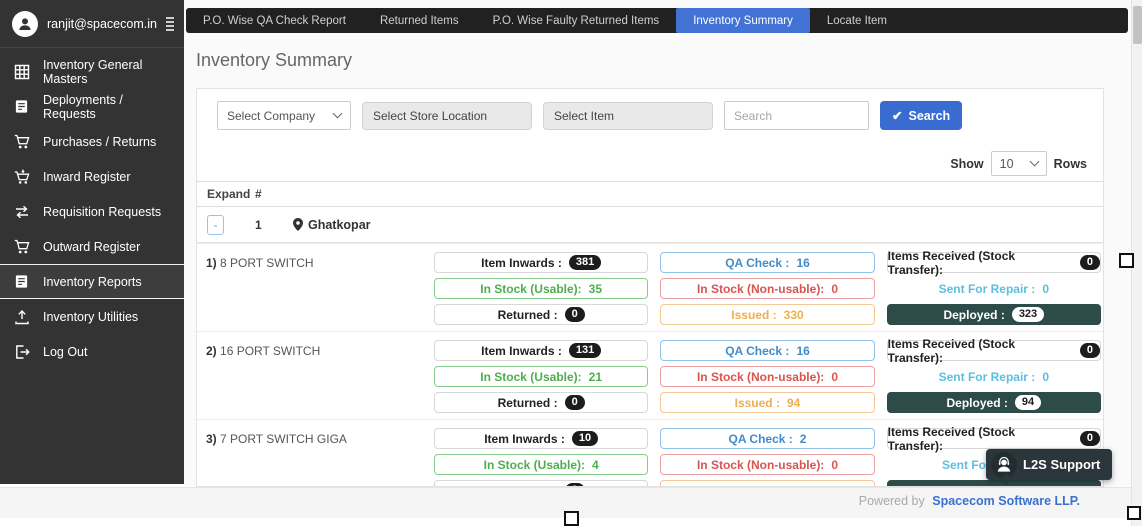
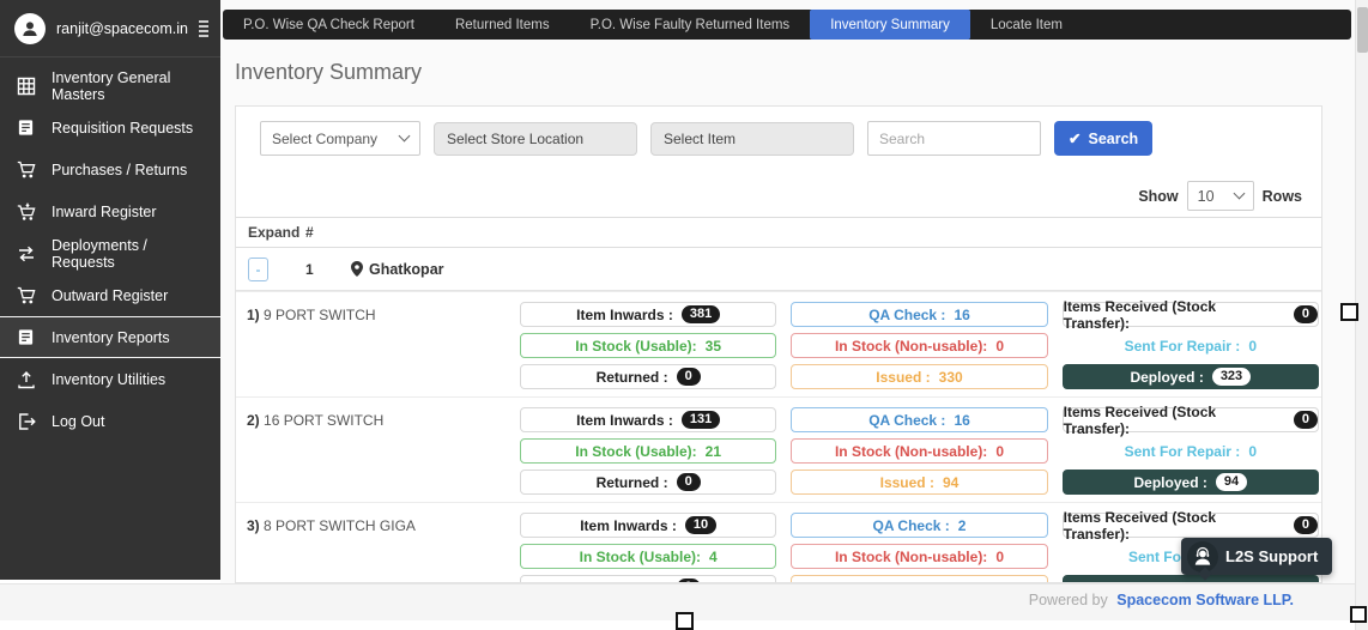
  ranjit@spacecom.in
  Inventory General Masters
- Deployments / Requests
+ Requisition Requests
  Purchases / Returns
  Inward Register
- Requisition Requests
+ Deployments / Requests
  Outward Register
  Inventory Reports
  Inventory Utilities
  Log Out
  P.O. Wise QA Check Report
  Returned Items
  P.O. Wise Faulty Returned Items
  Inventory Summary
  Locate Item
  Inventory Summary
  Select Company
  Select Store Location
  Select Item
  Search
  ✔
  Search
  Show
  10
  Rows
  Expand
  #
  -
  1
  Ghatkopar
- 1) 8 PORT SWITCH
+ 1) 9 PORT SWITCH
  Item Inwards :
  381
  QA Check :
  16
  Items Received (Stock Transfer):
  0
  In Stock (Usable):
  35
  In Stock (Non-usable):
  0
  Sent For Repair :
  0
  Returned :
  0
  Issued :
  330
  Deployed :
  323
  2) 16 PORT SWITCH
  Item Inwards :
  131
  QA Check :
  16
  Items Received (Stock Transfer):
  0
  In Stock (Usable):
  21
  In Stock (Non-usable):
  0
  Sent For Repair :
  0
  Returned :
  0
  Issued :
  94
  Deployed :
  94
- 3) 7 PORT SWITCH GIGA
+ 3) 8 PORT SWITCH GIGA
  Item Inwards :
  10
  QA Check :
  2
  Items Received (Stock Transfer):
  0
  In Stock (Usable):
  4
  In Stock (Non-usable):
  0
  Powered by Spacecom Software LLP.
  L2S Support
